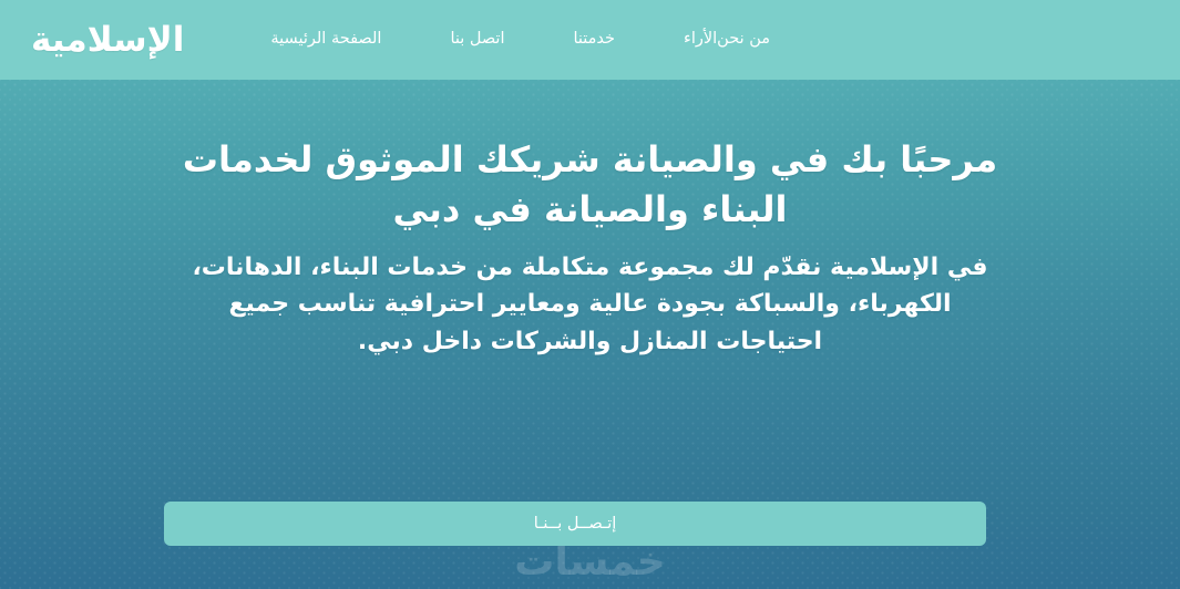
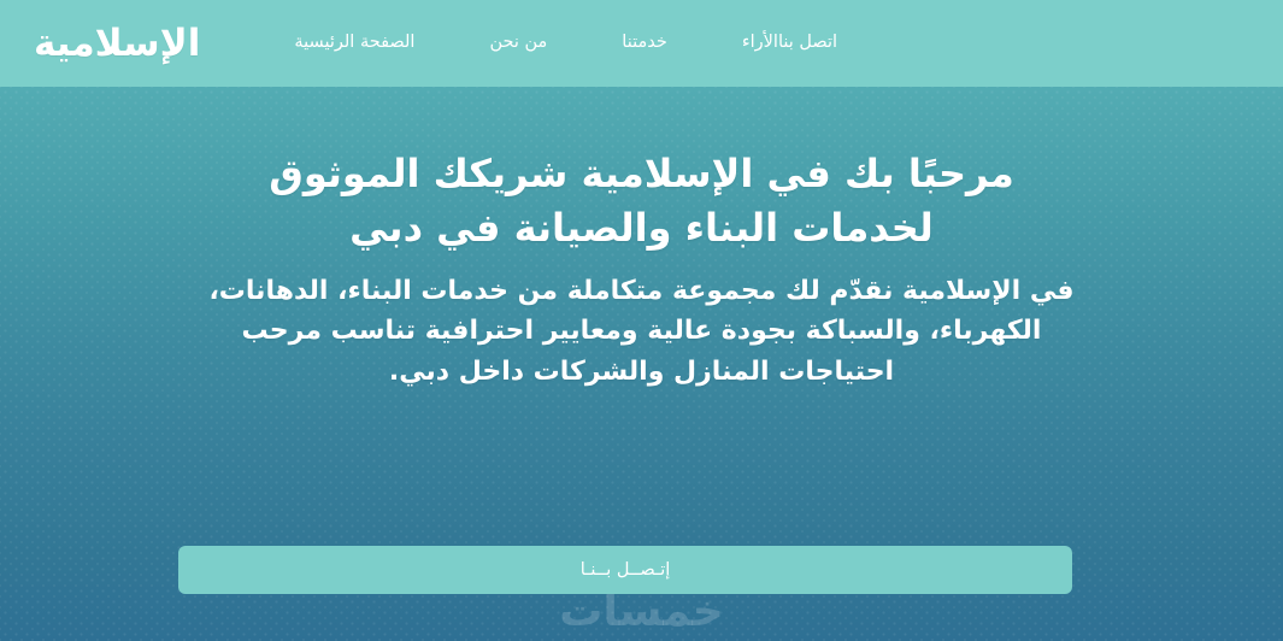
  الإسلامية
  الصفحة الرئيسية
- اتصل بنا
+ من نحن
  خدمتنا
  الأراء
- من نحن
+ اتصل بنا
- مرحبًا بك في والصيانة شريكك الموثوق لخدمات البناء والصيانة في دبي
+ مرحبًا بك في الإسلامية شريكك الموثوق لخدمات البناء والصيانة في دبي
- في الإسلامية نقدّم لك مجموعة متكاملة من خدمات البناء، الدهانات، الكهرباء، والسباكة بجودة عالية ومعايير احترافية تناسب جميع احتياجات المنازل والشركات داخل دبي.
+ في الإسلامية نقدّم لك مجموعة متكاملة من خدمات البناء، الدهانات، الكهرباء، والسباكة بجودة عالية ومعايير احترافية تناسب مرحب احتياجات المنازل والشركات داخل دبي.
  إتـصــل بــنـا
  خمسات
